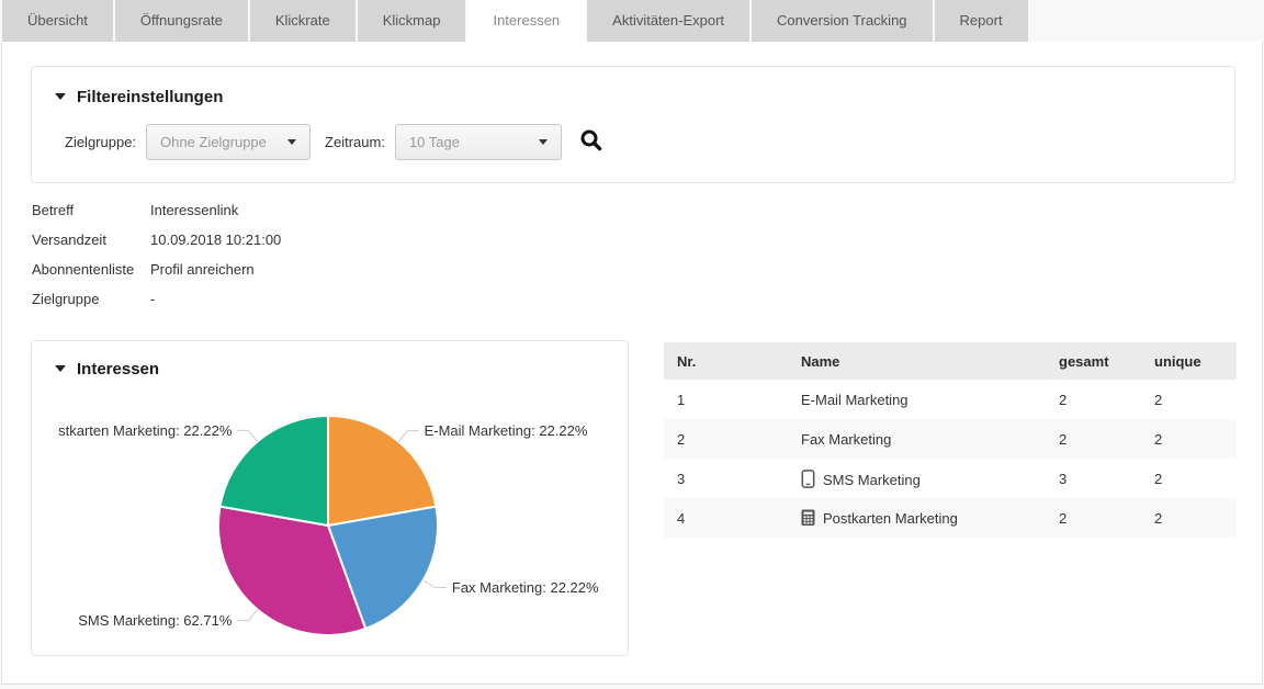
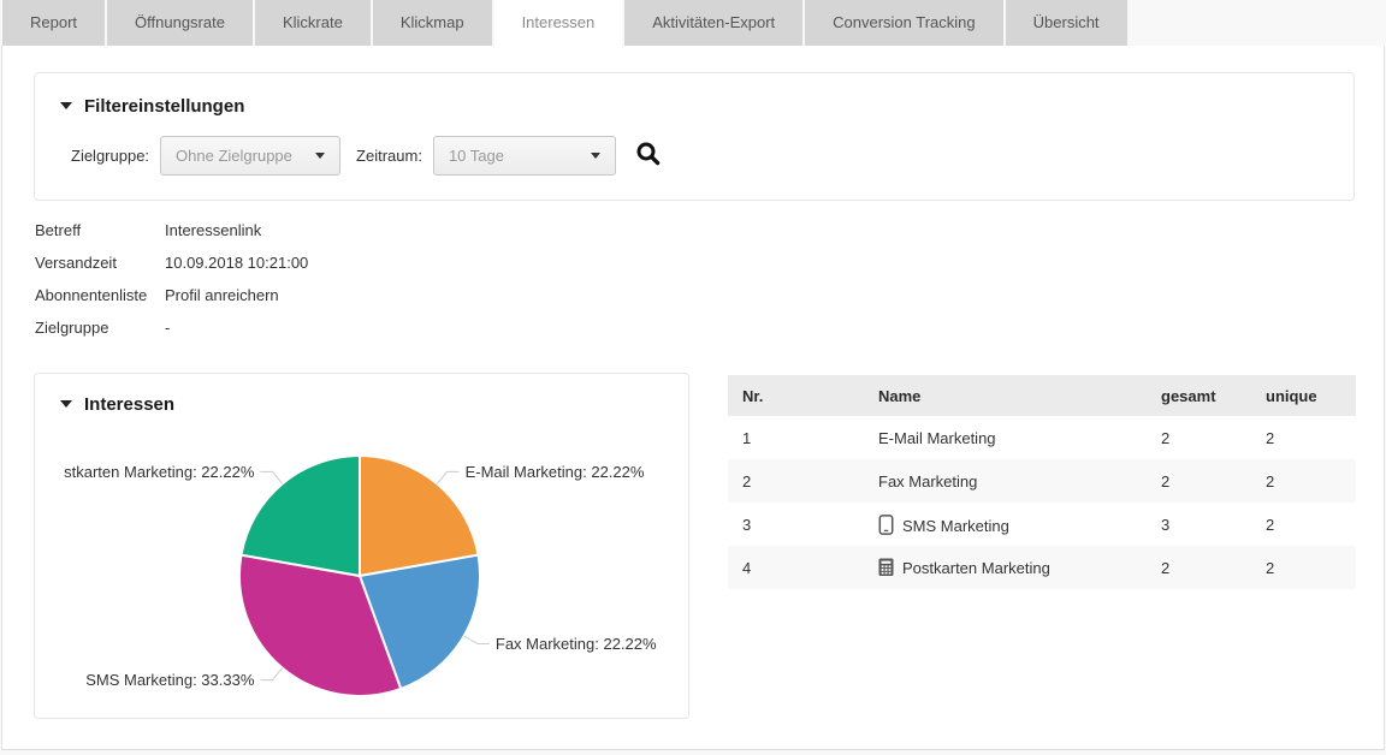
- Übersicht
+ Report
  Öffnungsrate
  Klickrate
  Klickmap
  Interessen
  Aktivitäten-Export
  Conversion Tracking
- Report
+ Übersicht
  Filtereinstellungen
  Zielgruppe:
  Ohne Zielgruppe
  Zeitraum:
  10 Tage
  Betreff
  Interessenlink
  Versandzeit
  10.09.2018 10:21:00
  Abonnentenliste
  Profil anreichern
  Zielgruppe
  -
  Interessen
  E-Mail Marketing: 22.22%
  Fax Marketing: 22.22%
- SMS Marketing: 62.71%
+ SMS Marketing: 33.33%
  stkarten Marketing: 22.22%
  Nr.	Name	gesamt	unique
  1	E-Mail Marketing	2	2
  2	Fax Marketing	2	2
  3	SMS Marketing	3	2
  4	Postkarten Marketing	2	2
